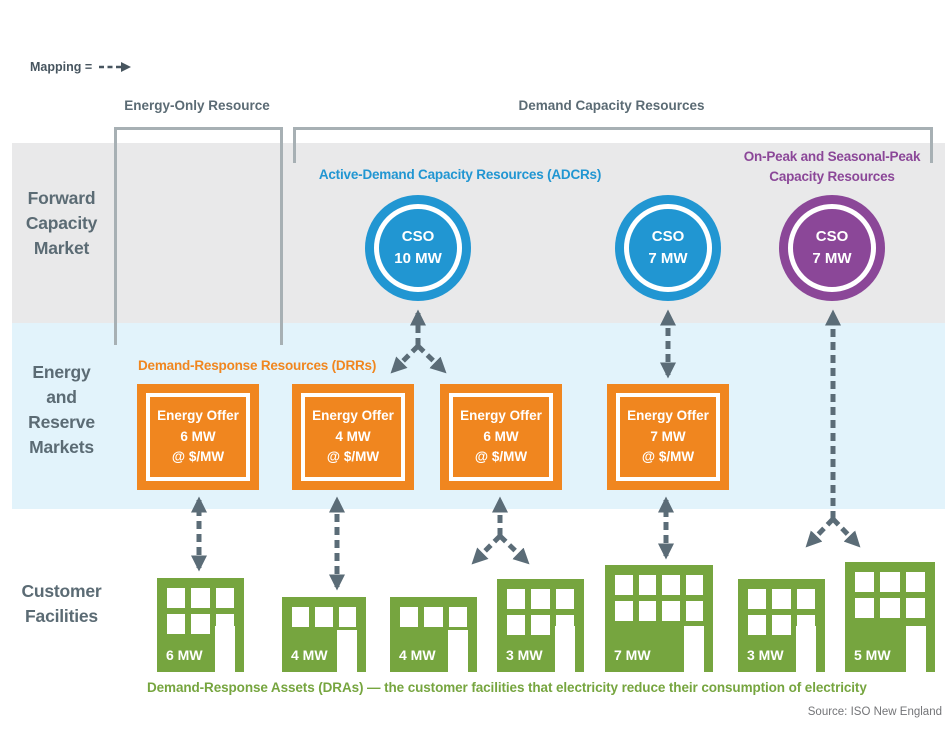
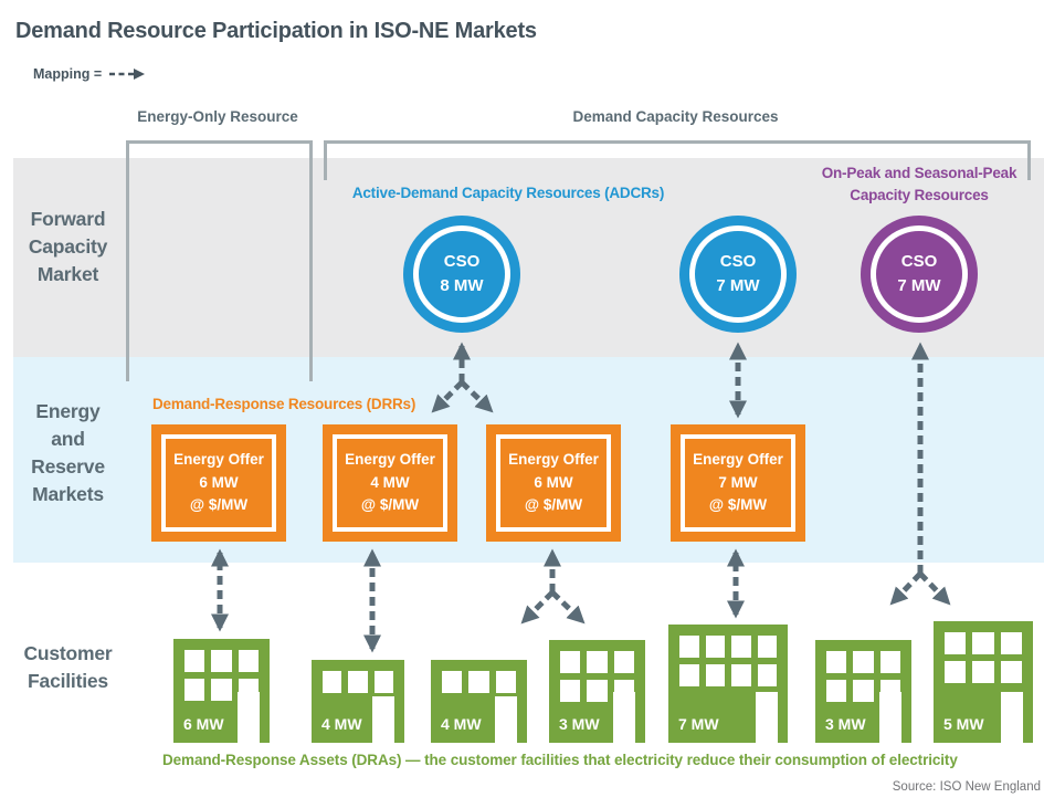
+ Demand Resource Participation in ISO-NE Markets
  Mapping =
  Energy-Only Resource
  Demand Capacity Resources
  Forward
  Capacity
  Market
  Energy
  and
  Reserve
  Markets
  Customer
  Facilities
  Active-Demand Capacity Resources (ADCRs)
  On-Peak and Seasonal-Peak
  Capacity Resources
  Demand-Response Resources (DRRs)
  CSO
- 10 MW
+ 8 MW
  CSO
  7 MW
  CSO
  7 MW
  Energy Offer
  6 MW
  @ $/MW
  Energy Offer
  4 MW
  @ $/MW
  Energy Offer
  6 MW
  @ $/MW
  Energy Offer
  7 MW
  @ $/MW
  6 MW
  4 MW
  4 MW
  3 MW
  7 MW
  3 MW
  5 MW
  Demand-Response Assets (DRAs) — the customer facilities that electricity reduce their consumption of electricity
  Source: ISO New England
